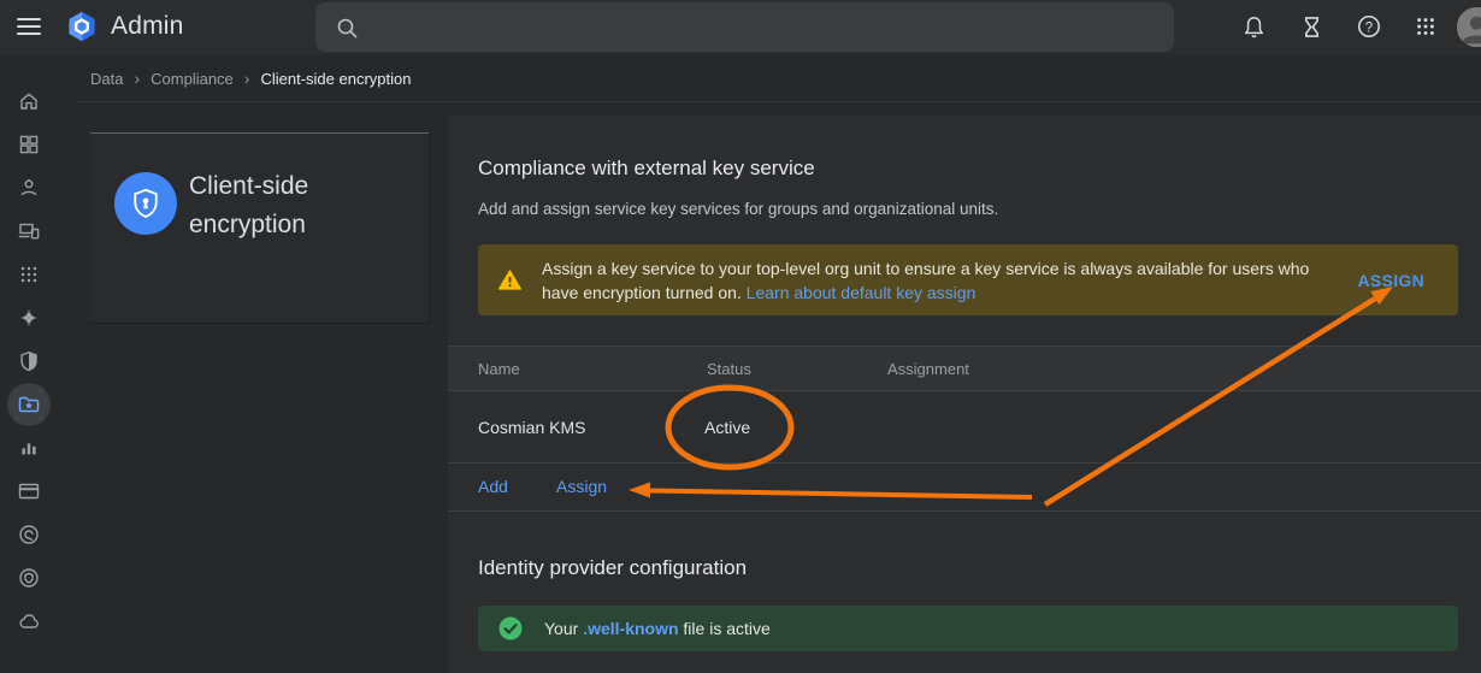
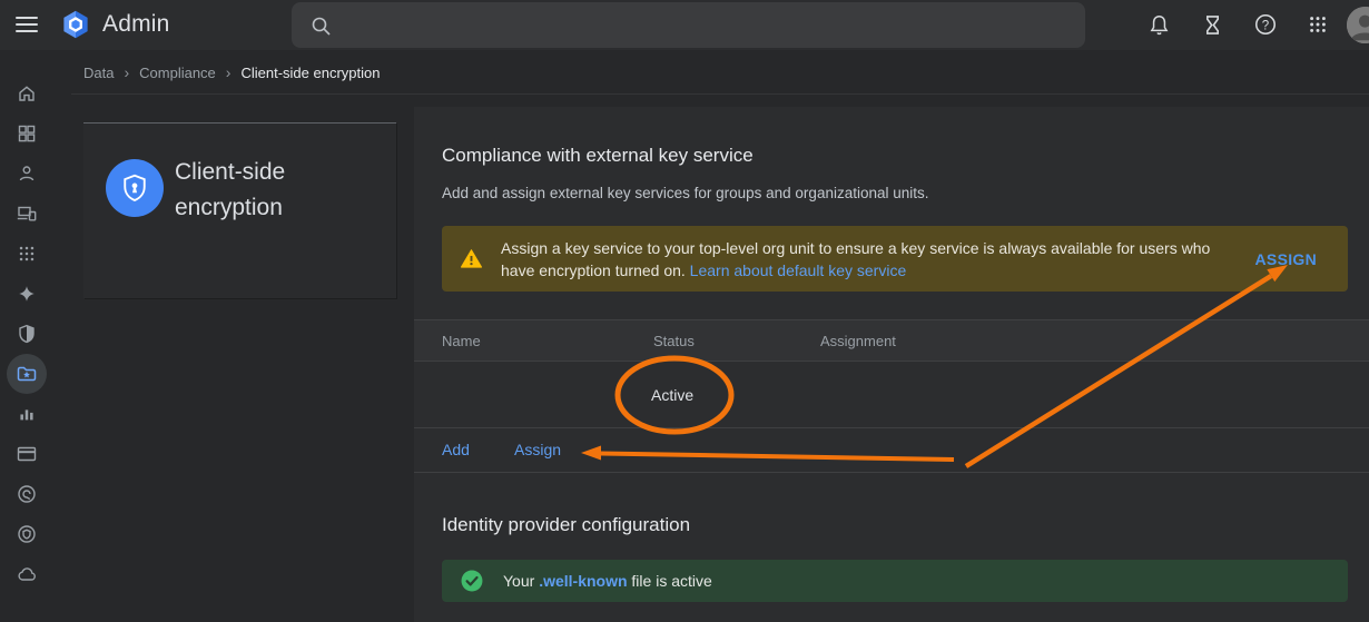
  Admin
  ?
  Data
  ›
  Compliance
  ›
  Client-side encryption
  Client-side encryption
  Compliance with external key service
- Add and assign service key services for groups and organizational units.
+ Add and assign external key services for groups and organizational units.
- Assign a key service to your top-level org unit to ensure a key service is always available for users who have encryption turned on. Learn about default key assign
+ Assign a key service to your top-level org unit to ensure a key service is always available for users who have encryption turned on. Learn about default key service
  ASSIGN
  Name
  Status
  Assignment
- Cosmian KMS
  Active
  Add
  Assign
  Identity provider configuration
  Your .well-known file is active
